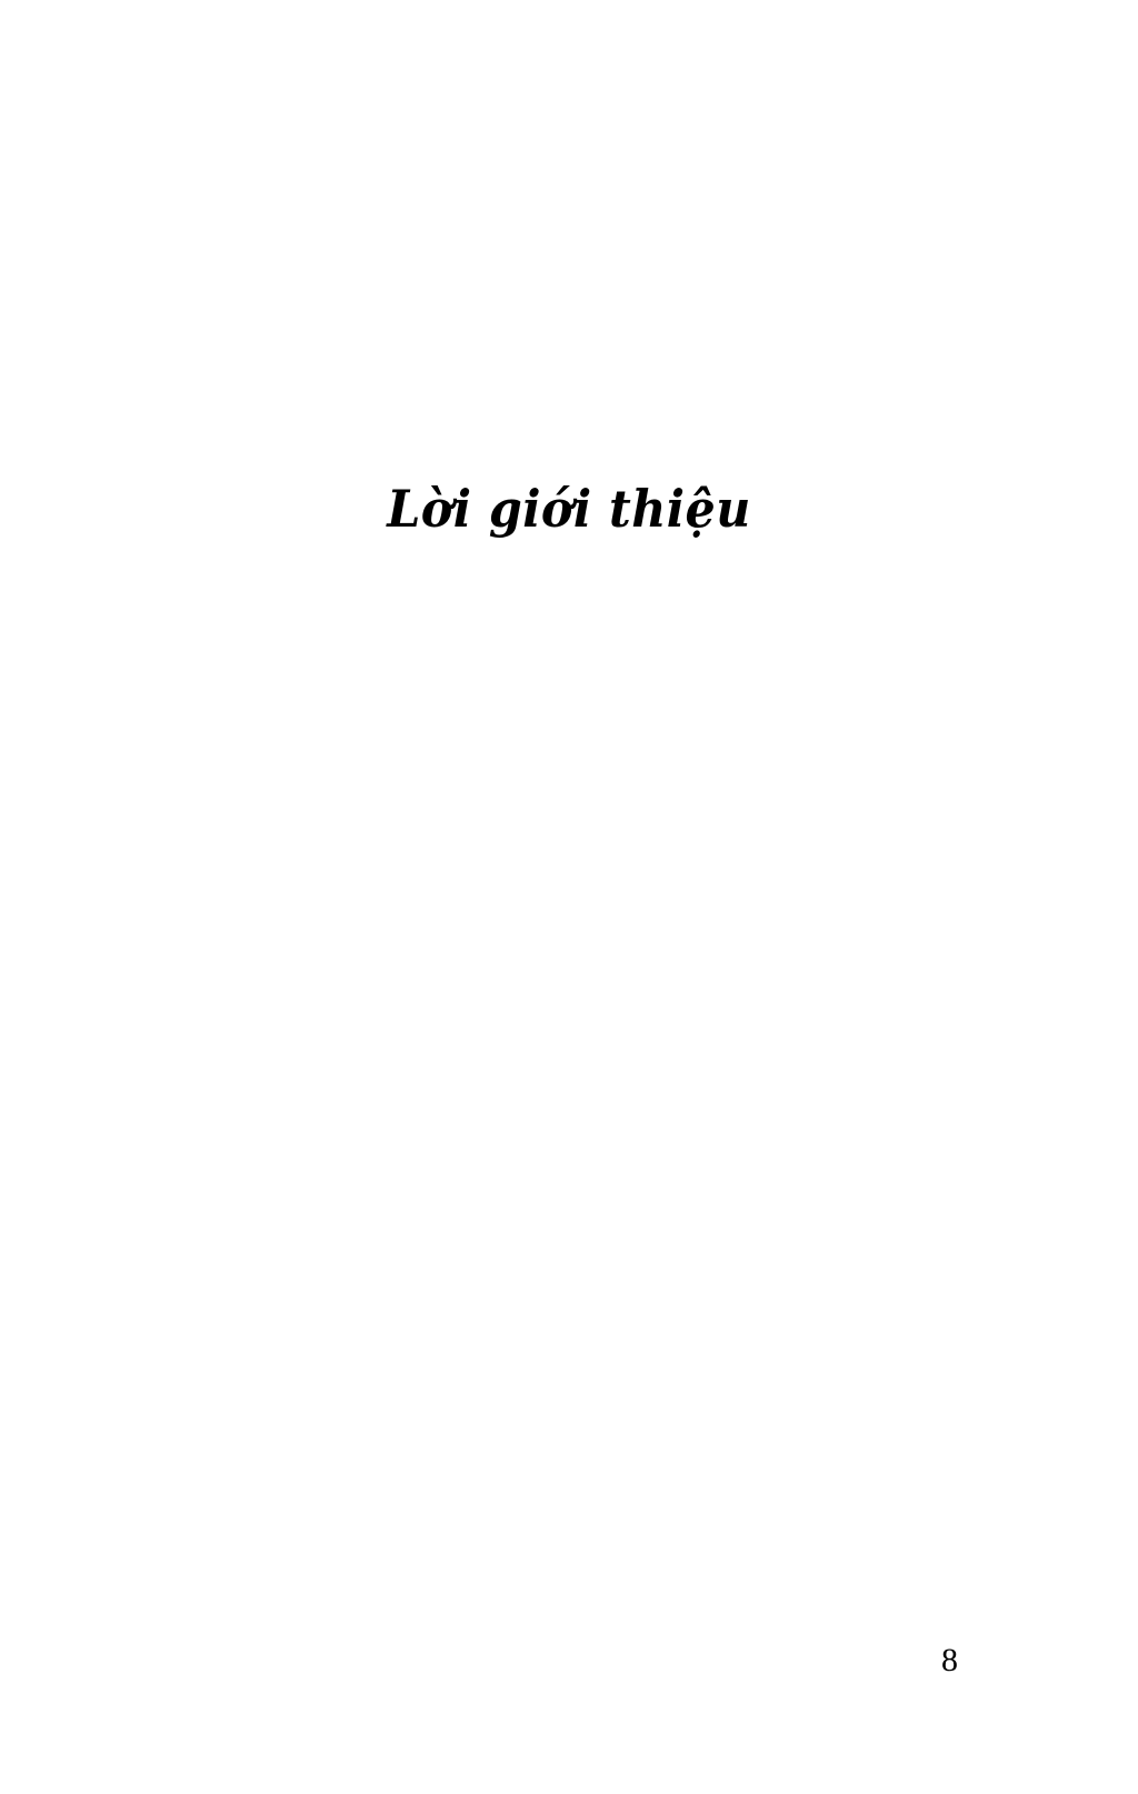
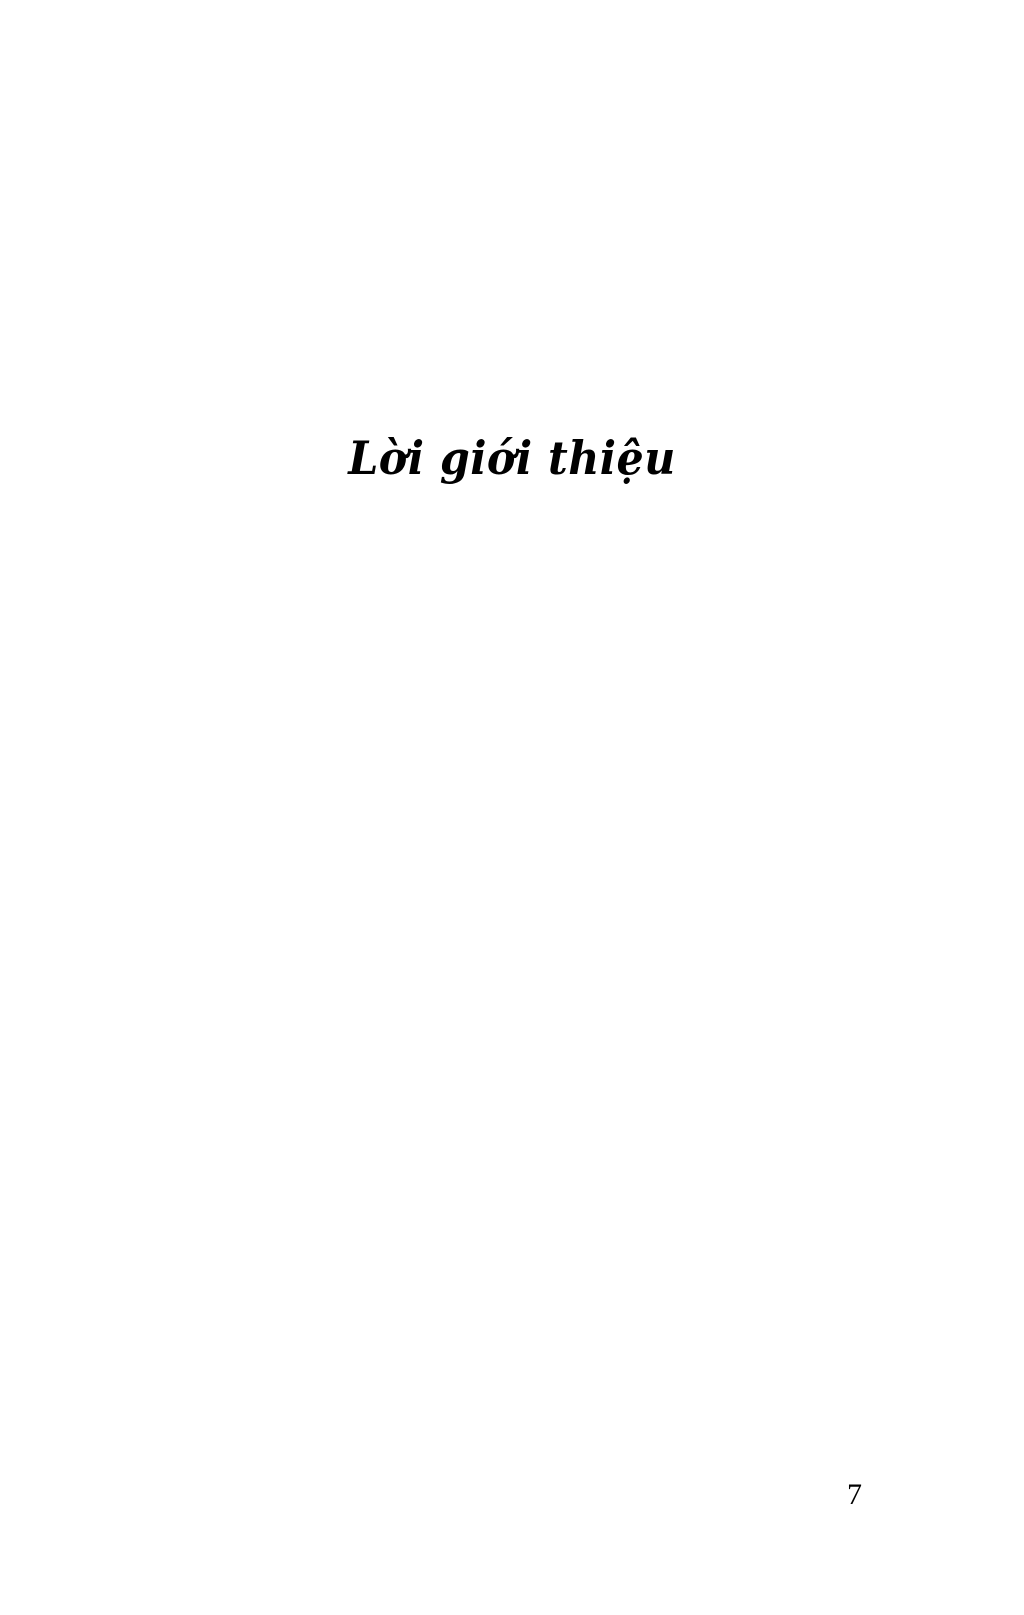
  Lời giới thiệu
- 8
+ 7
